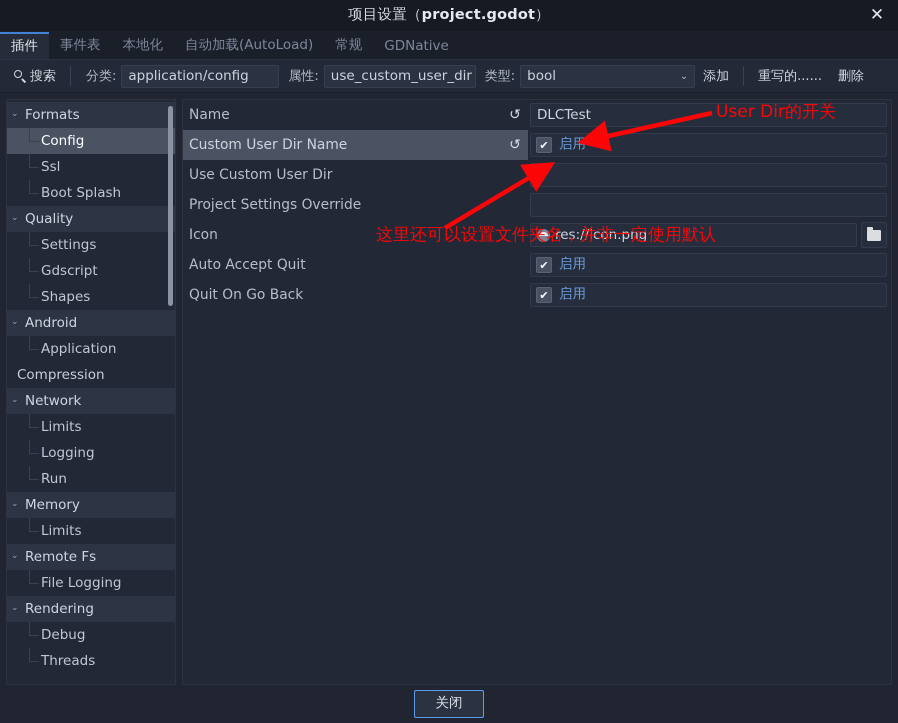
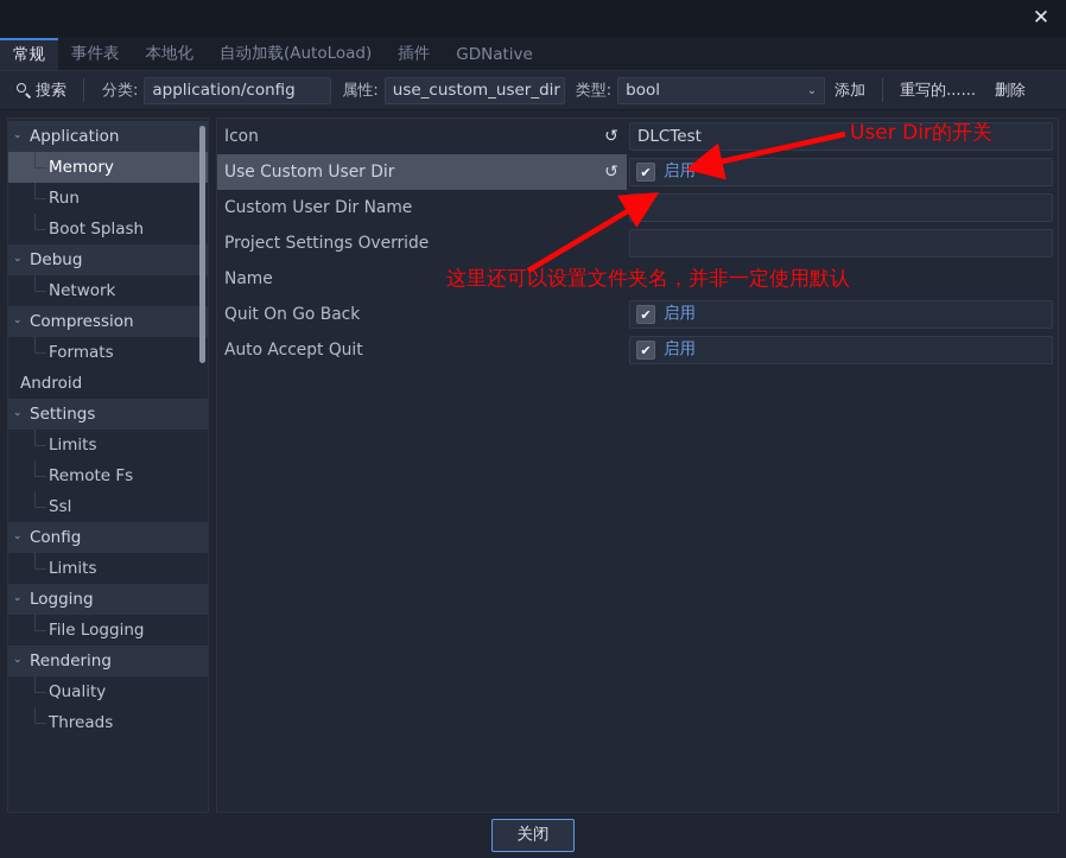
- 项目设置（project.godot）
  ✕
- 插件
+ 常规
  事件表
  本地化
  自动加载(AutoLoad)
- 常规
+ 插件
  GDNative
  搜索
  分类:
  application/config
  属性:
  use_custom_user_dir
  类型:
  bool
  ⌄
  添加
  重写的......
  删除
  ⌄
- Formats
+ Application
- Config
+ Memory
- Ssl
+ Run
  Boot Splash
  ⌄
- Quality
+ Debug
- Settings
+ Network
- Gdscript
- Shapes
  ⌄
- Android
+ Compression
- Application
+ Formats
- Compression
+ Android
  ⌄
- Network
+ Settings
  Limits
- Logging
+ Remote Fs
- Run
+ Ssl
  ⌄
- Memory
+ Config
  Limits
  ⌄
- Remote Fs
+ Logging
  File Logging
  ⌄
  Rendering
- Debug
+ Quality
  Threads
- Name
+ Icon
  ↺
  DLCTest
- Custom User Dir Name
+ Use Custom User Dir
  ↺
  ✔
  启用
- Use Custom User Dir
+ Custom User Dir Name
  Project Settings Override
- Icon
+ Name
- res://icon.png
- Auto Accept Quit
+ Quit On Go Back
  ✔
  启用
- Quit On Go Back
+ Auto Accept Quit
  ✔
  启用
  关闭
  User Dir的开关
  这里还可以设置文件夹名，并非一定使用默认
